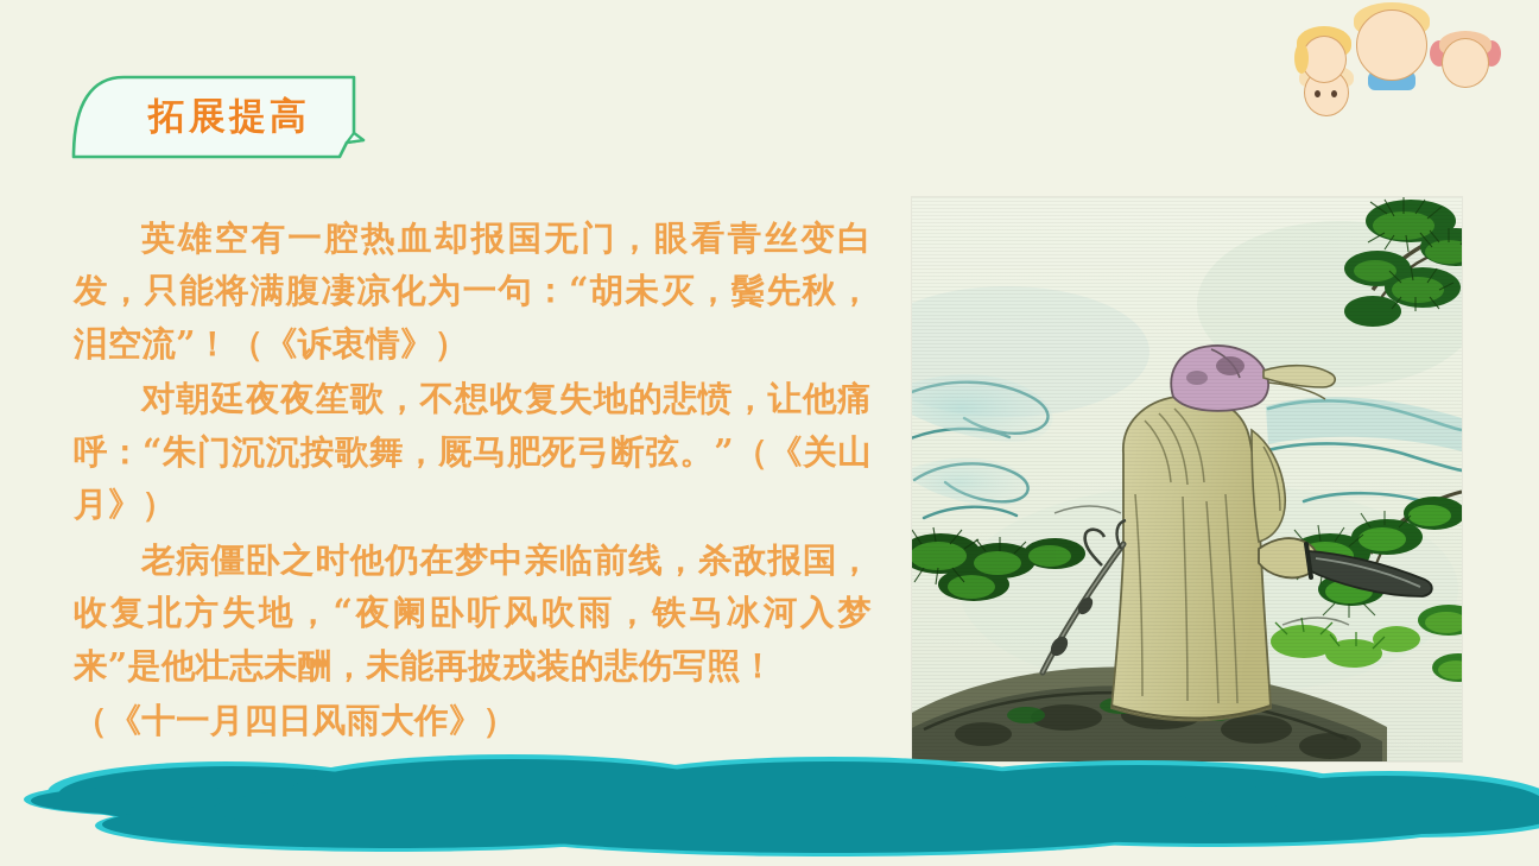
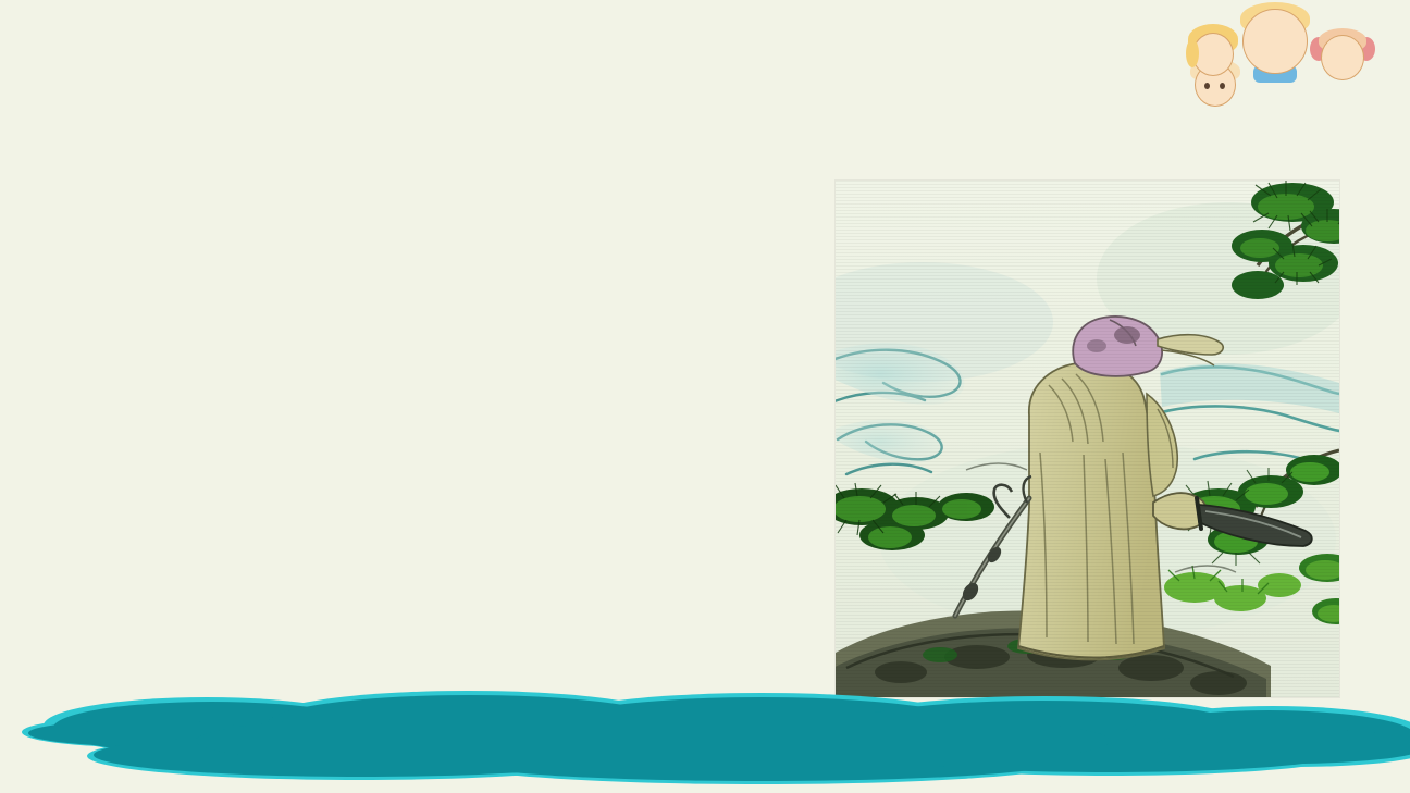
- 拓展提高
- 英雄空有一腔热血却报国无门，眼看青丝变白发，只能将满腹凄凉化为一句：“胡未灭，鬓先秋，泪空流”！（《诉衷情》）
- 对朝廷夜夜笙歌，不想收复失地的悲愤，让他痛呼：“朱门沉沉按歌舞，厩马肥死弓断弦。”（《关山月》）
- 老病僵卧之时他仍在梦中亲临前线，杀敌报国，收复北方失地，“夜阑卧听风吹雨，铁马冰河入梦来”是他壮志未酬，未能再披戎装的悲伤写照！
- （《十一月四日风雨大作》）
